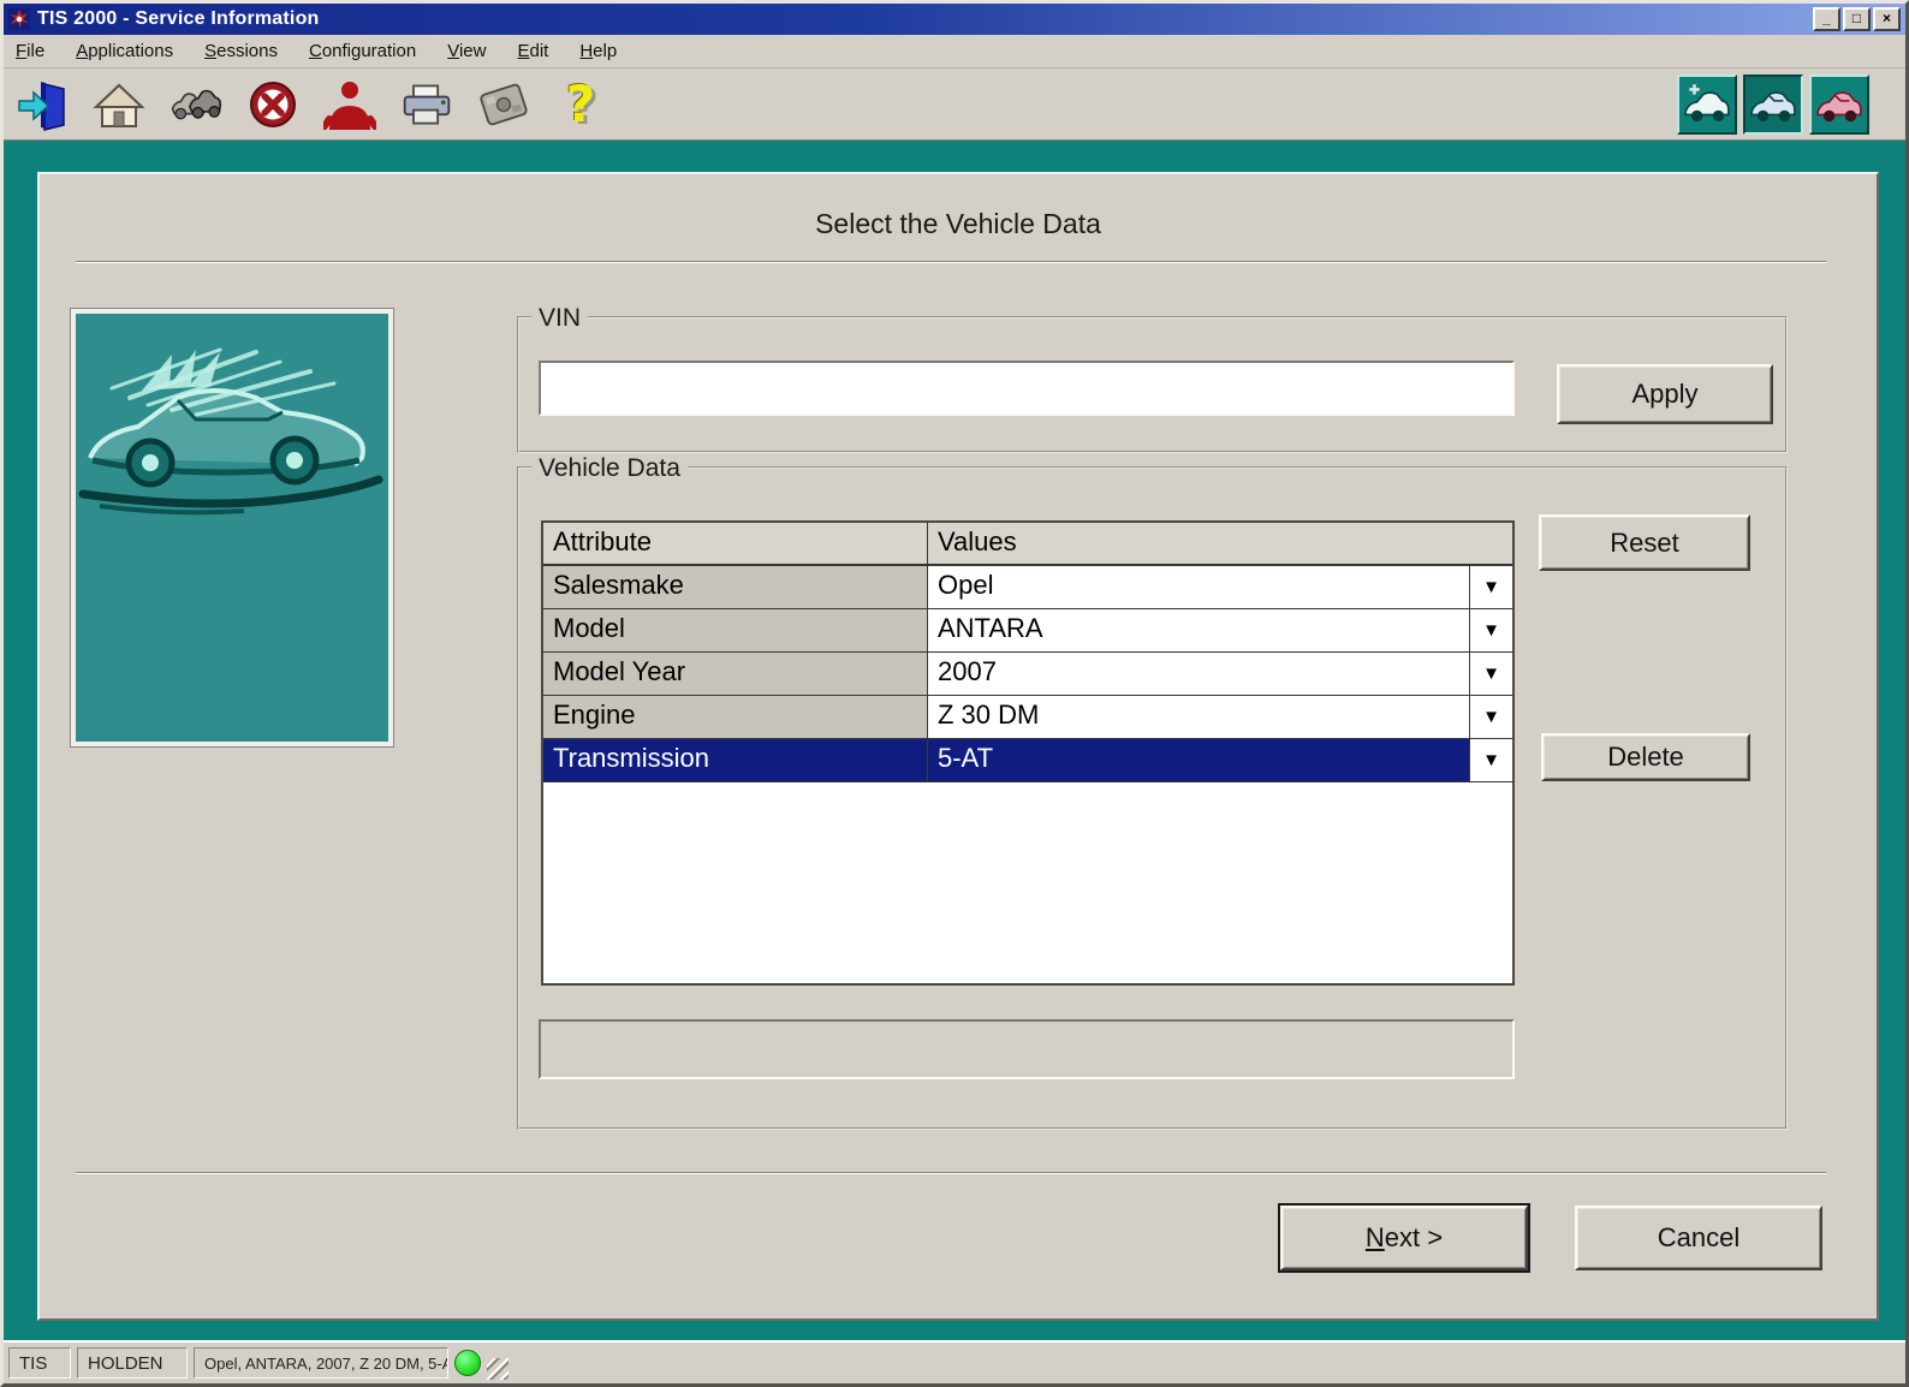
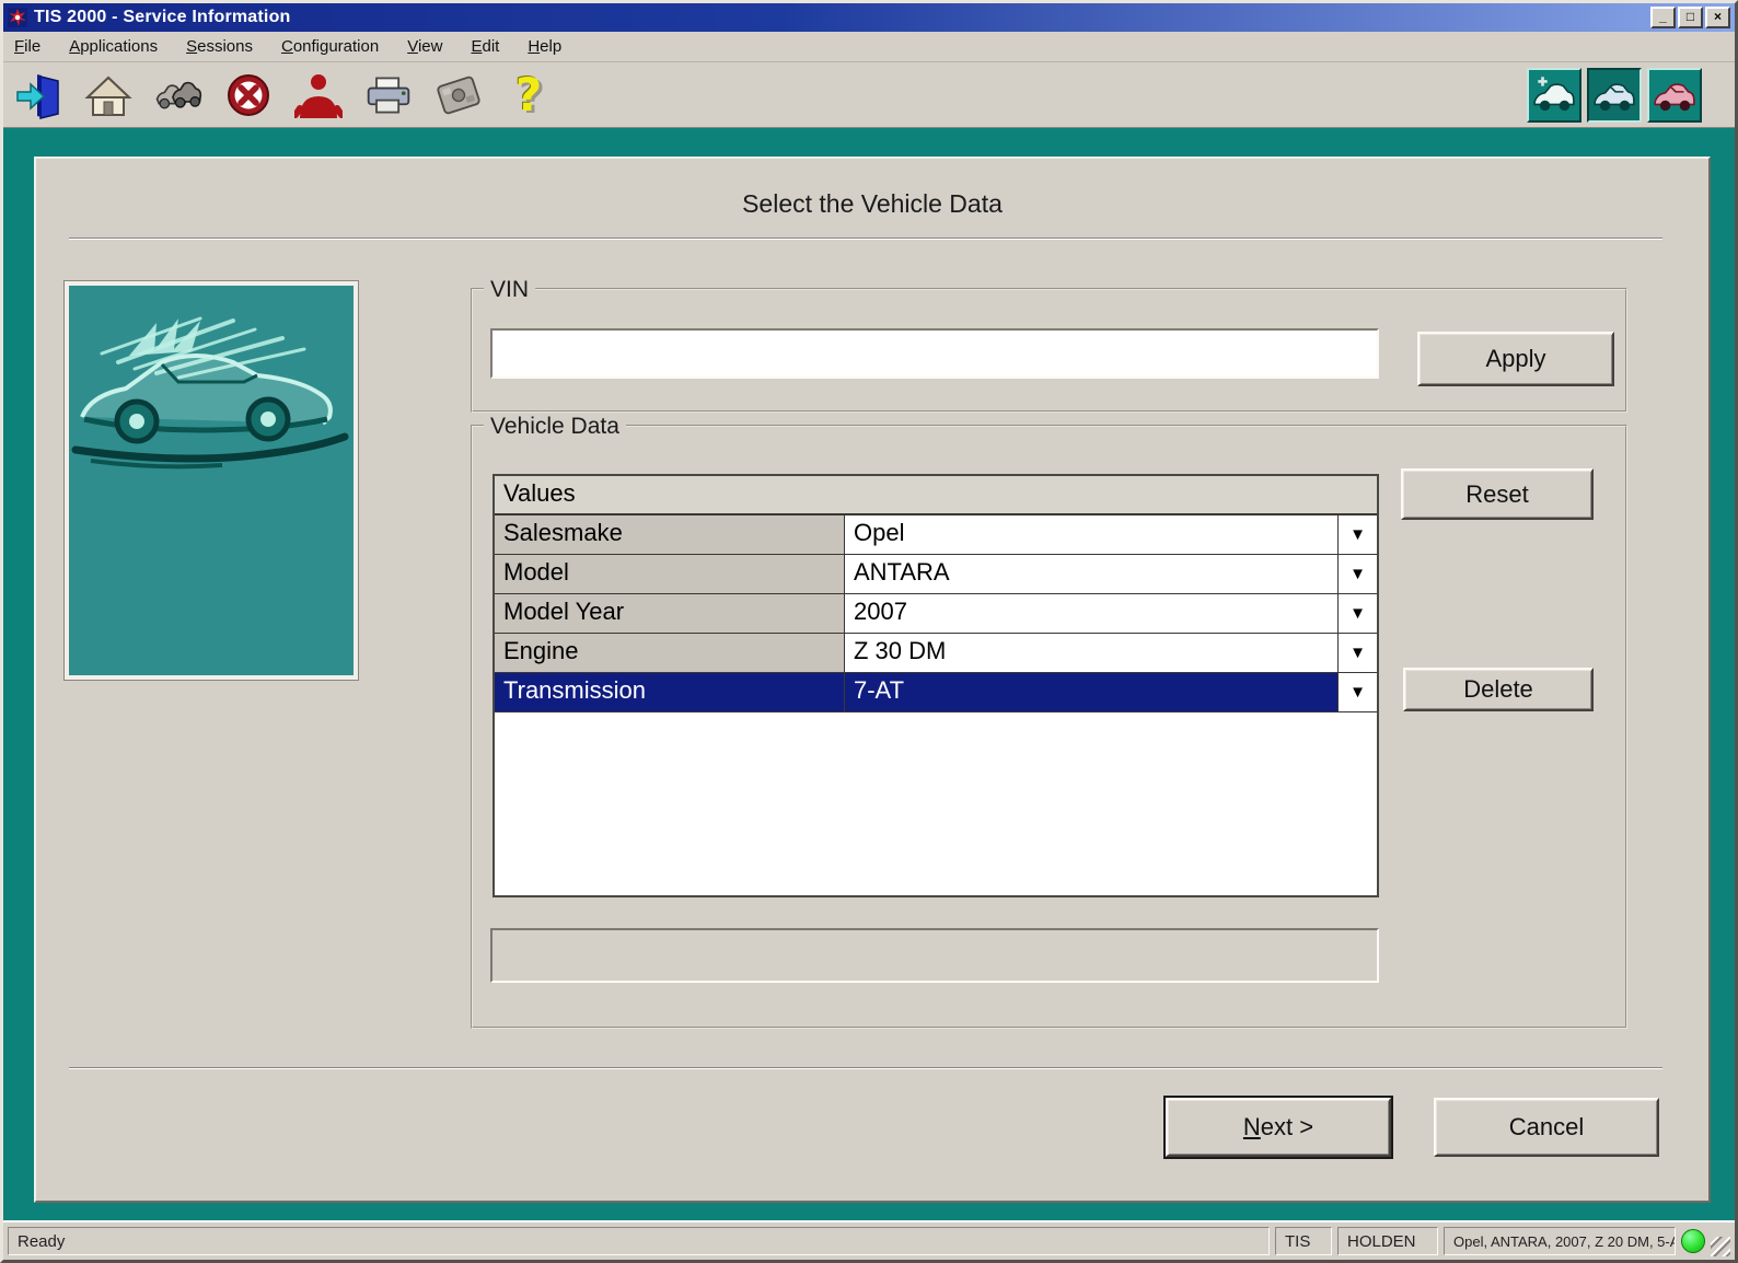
  TIS 2000 - Service Information
  _
  □
  ×
  File
  Applications
  Sessions
  Configuration
  View
  Edit
  Help
  ?
  Select the Vehicle Data
  VIN
  Apply
  Vehicle Data
- Attribute
  Values
  Salesmake
  Opel
  ▼
  Model
  ANTARA
  ▼
  Model Year
  2007
  ▼
  Engine
  Z 30 DM
  ▼
  Transmission
- 5-AT
+ 7-AT
  ▼
  Reset
  Delete
  Next >
  Cancel
+ Ready
  TIS
  HOLDEN
  Opel, ANTARA, 2007, Z 20 DM, 5-A
